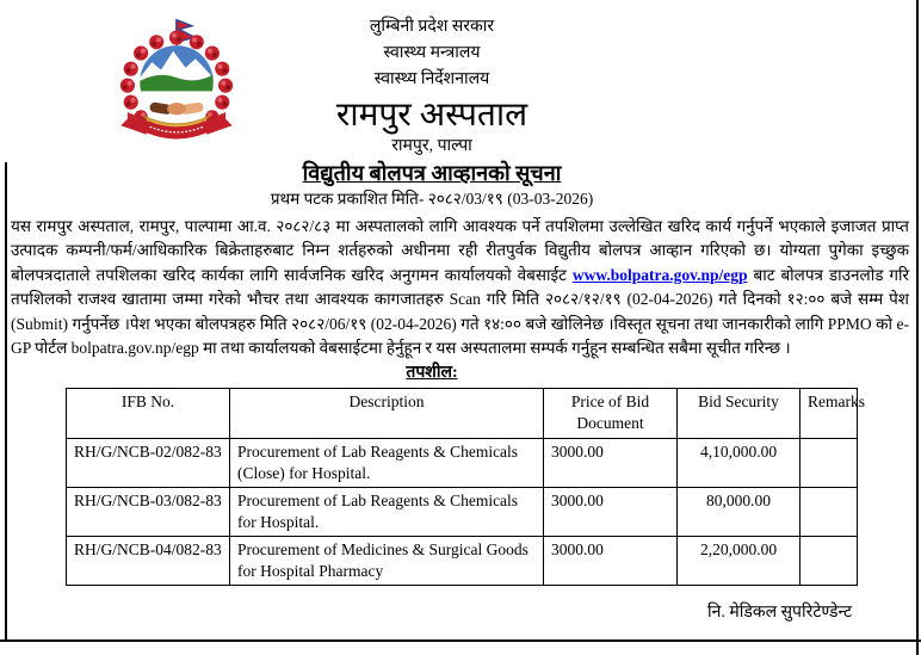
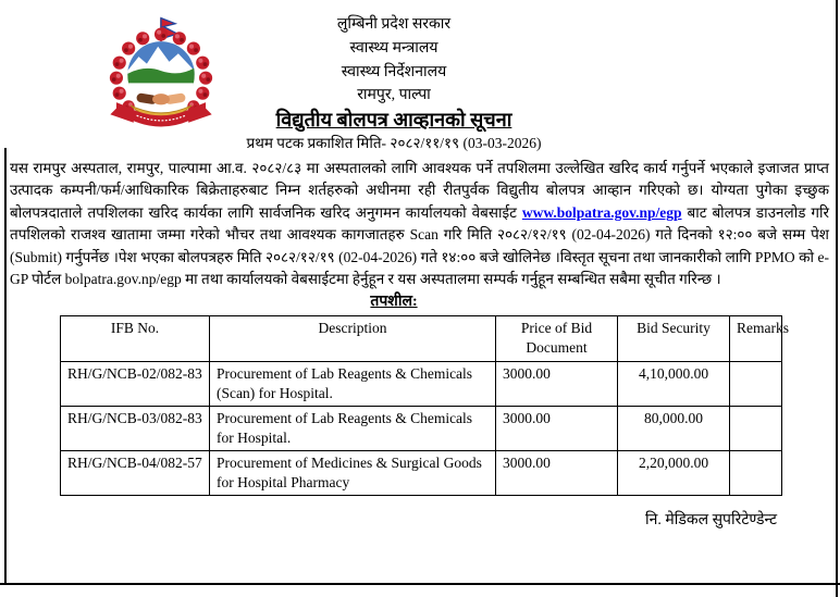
  लुम्बिनी प्रदेश सरकार
  स्वास्थ्य मन्त्रालय
  स्वास्थ्य निर्देशनालय
- रामपुर अस्पताल
  रामपुर, पाल्पा
  विद्युतीय बोलपत्र आव्हानको सूचना
- प्रथम पटक प्रकाशित मिति- २०८२/03/१९ (03-03-2026)
+ प्रथम पटक प्रकाशित मिति- २०८२/११/१९ (03-03-2026)
- यस रामपुर अस्पताल, रामपुर, पाल्पामा आ.व. २०८२/८३ मा अस्पतालको लागि आवश्यक पर्ने तपशिलमा उल्लेखित खरिद कार्य गर्नुपर्ने भएकाले इजाजत प्राप्त उत्पादक कम्पनी/फर्म/आधिकारिक बिक्रेताहरुबाट निम्न शर्तहरुको अधीनमा रही रीतपुर्वक विद्युतीय बोलपत्र आव्हान गरिएको छ। योग्यता पुगेका इच्छुक बोलपत्रदाताले तपशिलका खरिद कार्यका लागि सार्वजनिक खरिद अनुगमन कार्यालयको वेबसाईट www.bolpatra.gov.np/egp बाट बोलपत्र डाउनलोड गरि तपशिलको राजश्व खातामा जम्मा गरेको भौचर तथा आवश्यक कागजातहरु Scan गरि मिति २०८२/१२/१९ (02-04-2026) गते दिनको १२:०० बजे सम्म पेश (Submit) गर्नुपर्नेछ ।पेश भएका बोलपत्रहरु मिति २०८२/06/१९ (02-04-2026) गते १४:०० बजे खोलिनेछ ।विस्तृत सूचना तथा जानकारीको लागि PPMO को e-GP पोर्टल bolpatra.gov.np/egp मा तथा कार्यालयको वेबसाईटमा हेर्नुहून र यस अस्पतालमा सम्पर्क गर्नुहून सम्बन्धित सबैमा सूचीत गरिन्छ ।
+ यस रामपुर अस्पताल, रामपुर, पाल्पामा आ.व. २०८२/८३ मा अस्पतालको लागि आवश्यक पर्ने तपशिलमा उल्लेखित खरिद कार्य गर्नुपर्ने भएकाले इजाजत प्राप्त उत्पादक कम्पनी/फर्म/आधिकारिक बिक्रेताहरुबाट निम्न शर्तहरुको अधीनमा रही रीतपुर्वक विद्युतीय बोलपत्र आव्हान गरिएको छ। योग्यता पुगेका इच्छुक बोलपत्रदाताले तपशिलका खरिद कार्यका लागि सार्वजनिक खरिद अनुगमन कार्यालयको वेबसाईट www.bolpatra.gov.np/egp बाट बोलपत्र डाउनलोड गरि तपशिलको राजश्व खातामा जम्मा गरेको भौचर तथा आवश्यक कागजातहरु Scan गरि मिति २०८२/१२/१९ (02-04-2026) गते दिनको १२:०० बजे सम्म पेश (Submit) गर्नुपर्नेछ ।पेश भएका बोलपत्रहरु मिति २०८२/१२/१९ (02-04-2026) गते १४:०० बजे खोलिनेछ ।विस्तृत सूचना तथा जानकारीको लागि PPMO को e-GP पोर्टल bolpatra.gov.np/egp मा तथा कार्यालयको वेबसाईटमा हेर्नुहून र यस अस्पतालमा सम्पर्क गर्नुहून सम्बन्धित सबैमा सूचीत गरिन्छ ।
  तपशील:
  IFB No.	Description	Price of Bid Document	Bid Security	Remarks
- RH/G/NCB-02/082-83	Procurement of Lab Reagents & Chemicals (Close) for Hospital.	3000.00	4,10,000.00
+ RH/G/NCB-02/082-83	Procurement of Lab Reagents & Chemicals (Scan) for Hospital.	3000.00	4,10,000.00
  RH/G/NCB-03/082-83	Procurement of Lab Reagents & Chemicals for Hospital.	3000.00	80,000.00
- RH/G/NCB-04/082-83	Procurement of Medicines & Surgical Goods for Hospital Pharmacy	3000.00	2,20,000.00
+ RH/G/NCB-04/082-57	Procurement of Medicines & Surgical Goods for Hospital Pharmacy	3000.00	2,20,000.00
  नि. मेडिकल सुपरिटेण्डेन्ट
